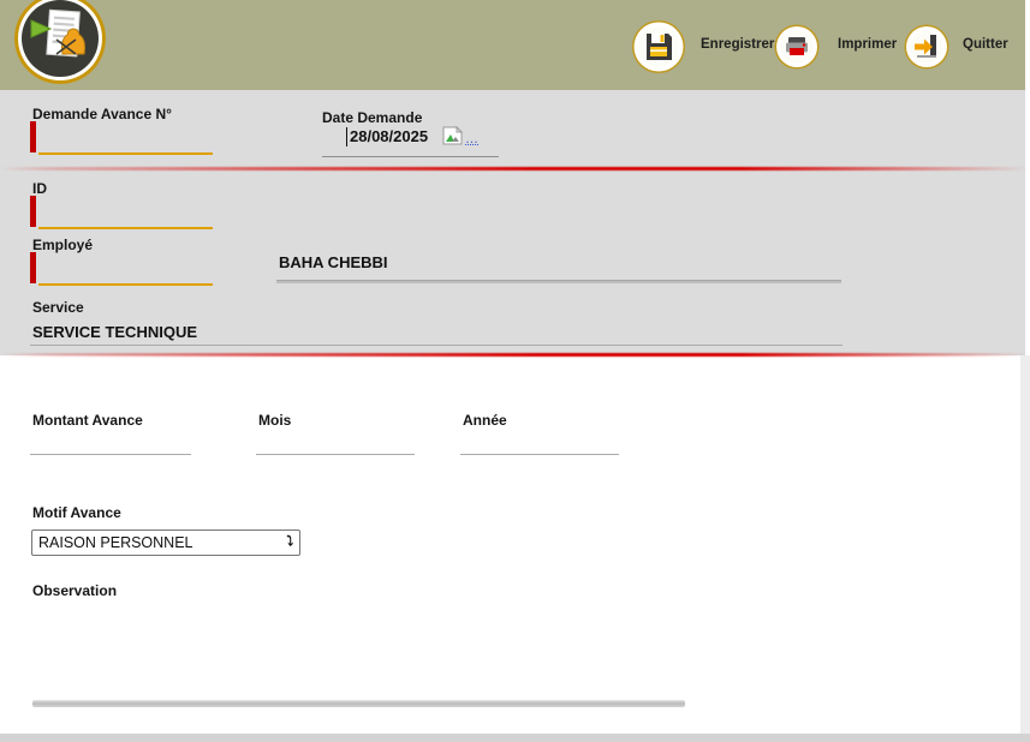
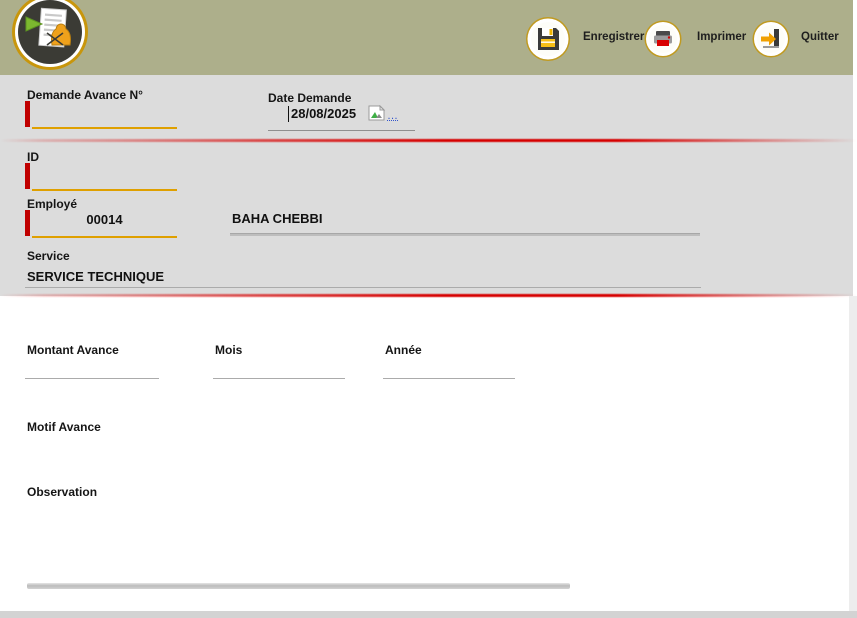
  Enregistrer
  Imprimer
  Quitter
  Demande Avance N°
  Date Demande
  28/08/2025
  …
  ID
  Employé
+ 00014
  BAHA CHEBBI
  Service
  SERVICE TECHNIQUE
  Montant Avance
  Mois
  Année
  Motif Avance
- RAISON PERSONNEL
- ⤵
  Observation
